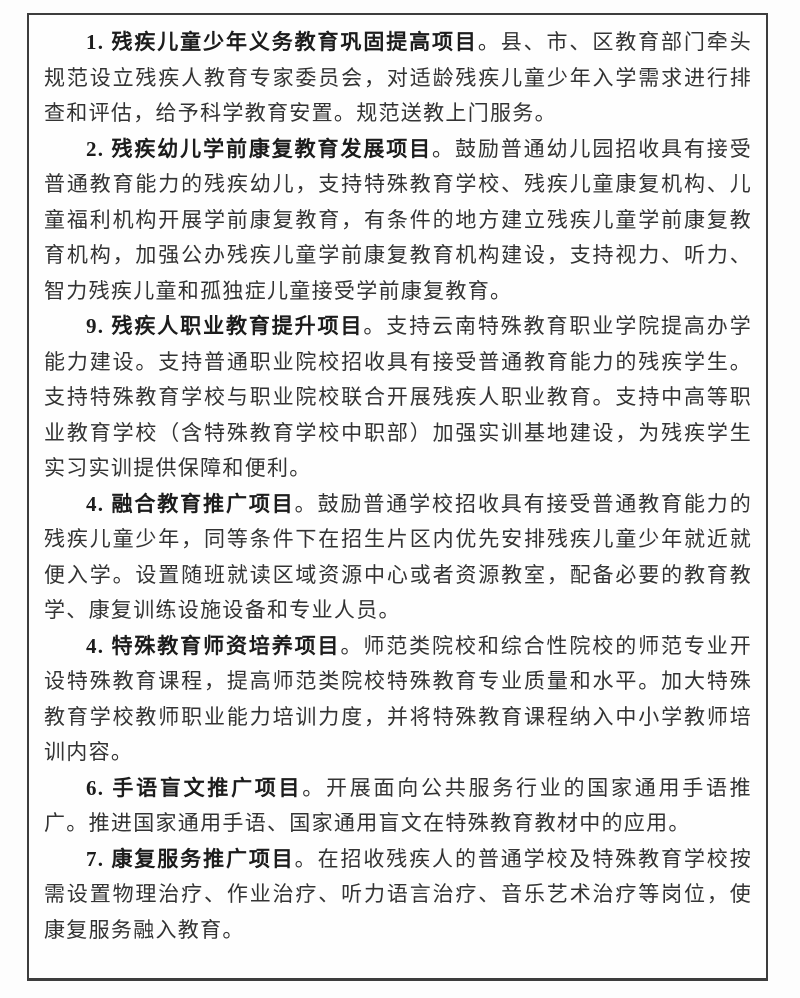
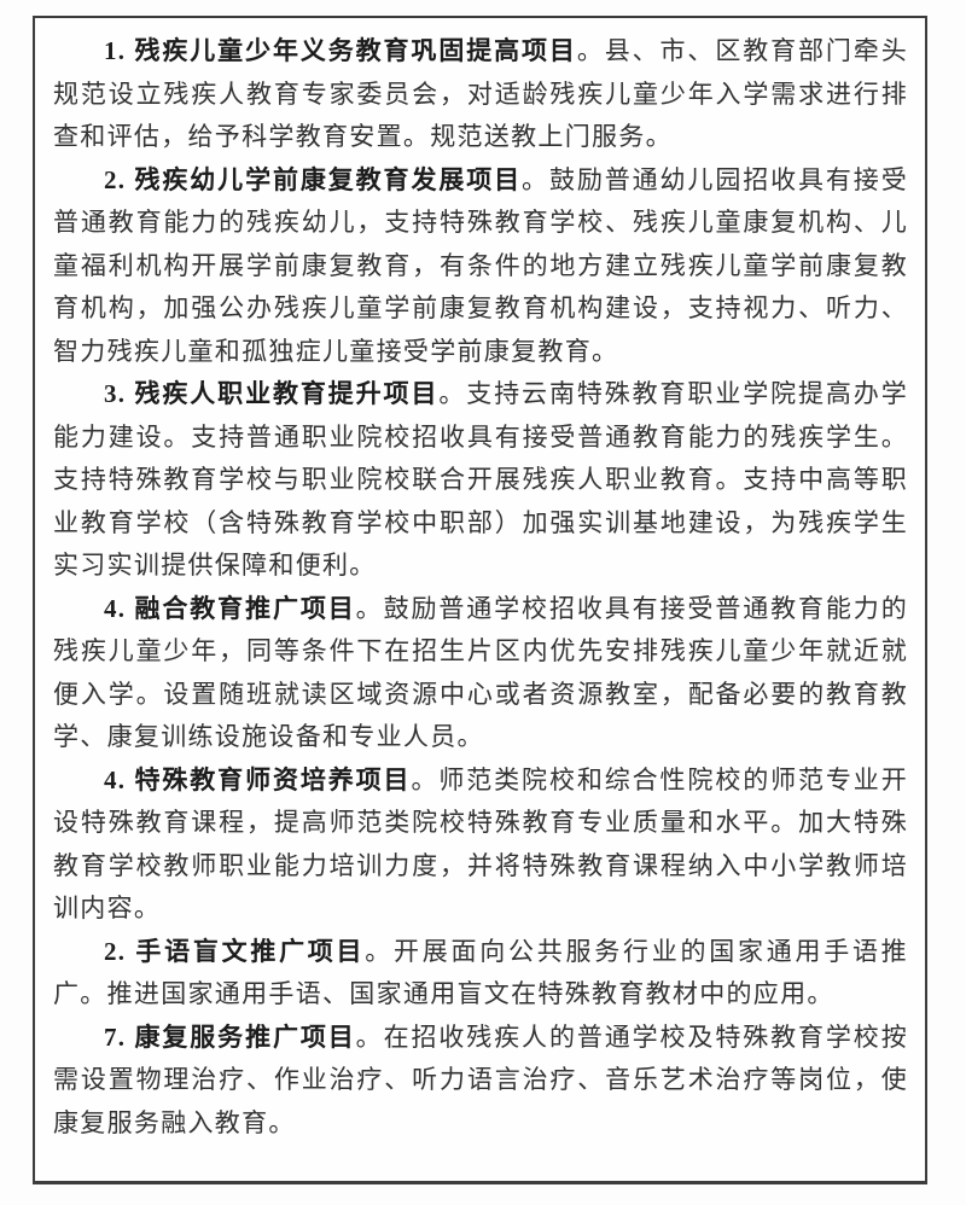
  1. 残疾儿童少年义务教育巩固提高项目。县、市、区教育部门牵头规范设立残疾人教育专家委员会，对适龄残疾儿童少年入学需求进行排查和评估，给予科学教育安置。规范送教上门服务。
  2. 残疾幼儿学前康复教育发展项目。鼓励普通幼儿园招收具有接受普通教育能力的残疾幼儿，支持特殊教育学校、残疾儿童康复机构、儿童福利机构开展学前康复教育，有条件的地方建立残疾儿童学前康复教育机构，加强公办残疾儿童学前康复教育机构建设，支持视力、听力、智力残疾儿童和孤独症儿童接受学前康复教育。
- 9. 残疾人职业教育提升项目。支持云南特殊教育职业学院提高办学能力建设。支持普通职业院校招收具有接受普通教育能力的残疾学生。支持特殊教育学校与职业院校联合开展残疾人职业教育。支持中高等职业教育学校（含特殊教育学校中职部）加强实训基地建设，为残疾学生实习实训提供保障和便利。
+ 3. 残疾人职业教育提升项目。支持云南特殊教育职业学院提高办学能力建设。支持普通职业院校招收具有接受普通教育能力的残疾学生。支持特殊教育学校与职业院校联合开展残疾人职业教育。支持中高等职业教育学校（含特殊教育学校中职部）加强实训基地建设，为残疾学生实习实训提供保障和便利。
  4. 融合教育推广项目。鼓励普通学校招收具有接受普通教育能力的残疾儿童少年，同等条件下在招生片区内优先安排残疾儿童少年就近就便入学。设置随班就读区域资源中心或者资源教室，配备必要的教育教学、康复训练设施设备和专业人员。
  4. 特殊教育师资培养项目。师范类院校和综合性院校的师范专业开设特殊教育课程，提高师范类院校特殊教育专业质量和水平。加大特殊教育学校教师职业能力培训力度，并将特殊教育课程纳入中小学教师培训内容。
- 6. 手语盲文推广项目。开展面向公共服务行业的国家通用手语推广。推进国家通用手语、国家通用盲文在特殊教育教材中的应用。
+ 2. 手语盲文推广项目。开展面向公共服务行业的国家通用手语推广。推进国家通用手语、国家通用盲文在特殊教育教材中的应用。
  7. 康复服务推广项目。在招收残疾人的普通学校及特殊教育学校按需设置物理治疗、作业治疗、听力语言治疗、音乐艺术治疗等岗位，使康复服务融入教育。
